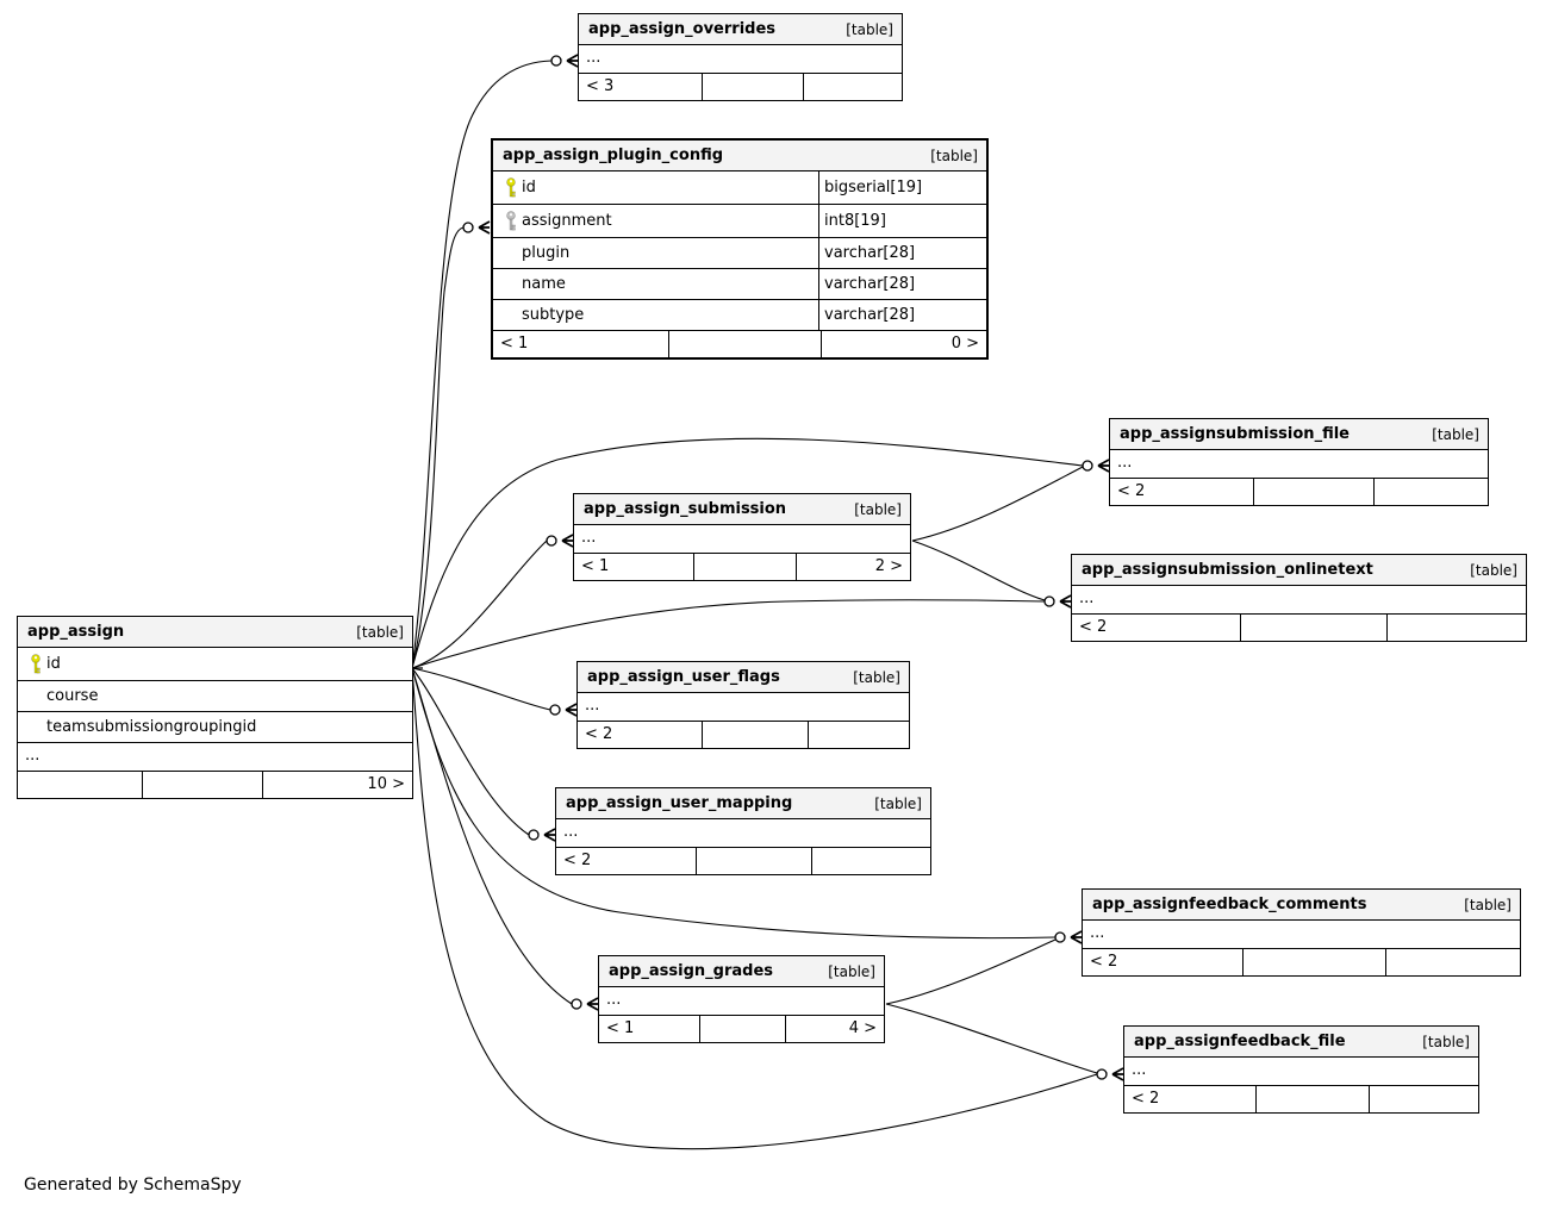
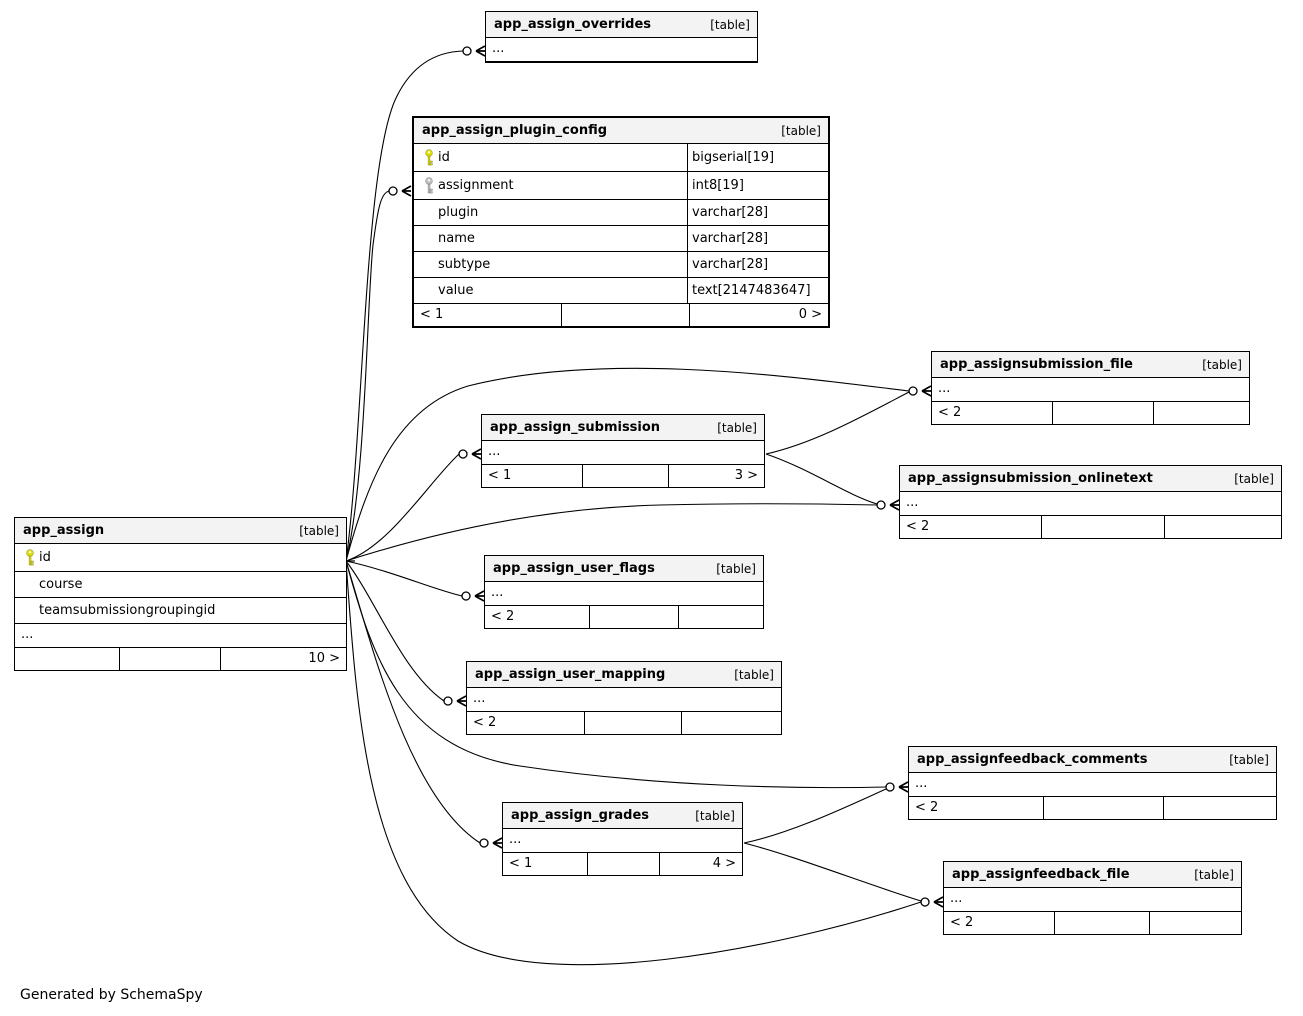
  app_assign_overrides
  [table]
  ...
- < 3
  app_assign_plugin_config
  [table]
  id
  bigserial[19]
  assignment
  int8[19]
  plugin
  varchar[28]
  name
  varchar[28]
  subtype
  varchar[28]
+ value
+ text[2147483647]
  < 1
  0 >
  app_assignsubmission_file
  [table]
  ...
  < 2
  app_assign_submission
  [table]
  ...
  < 1
- 2 >
+ 3 >
  app_assignsubmission_onlinetext
  [table]
  ...
  < 2
  app_assign
  [table]
  id
  course
  teamsubmissiongroupingid
  ...
  10 >
  app_assign_user_flags
  [table]
  ...
  < 2
  app_assign_user_mapping
  [table]
  ...
  < 2
  app_assignfeedback_comments
  [table]
  ...
  < 2
  app_assign_grades
  [table]
  ...
  < 1
  4 >
  app_assignfeedback_file
  [table]
  ...
  < 2
  Generated by SchemaSpy
